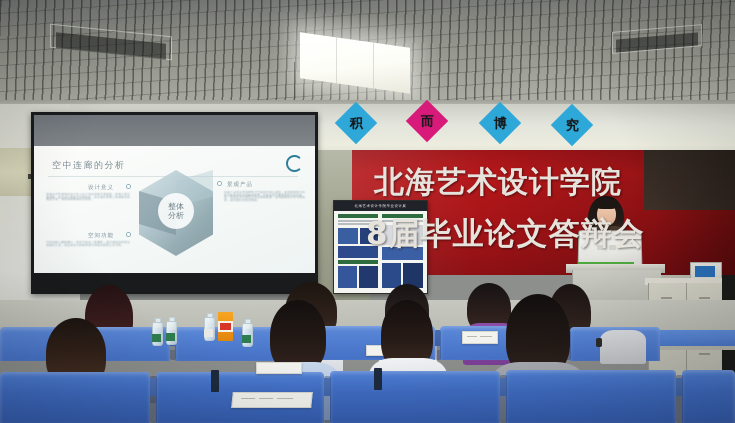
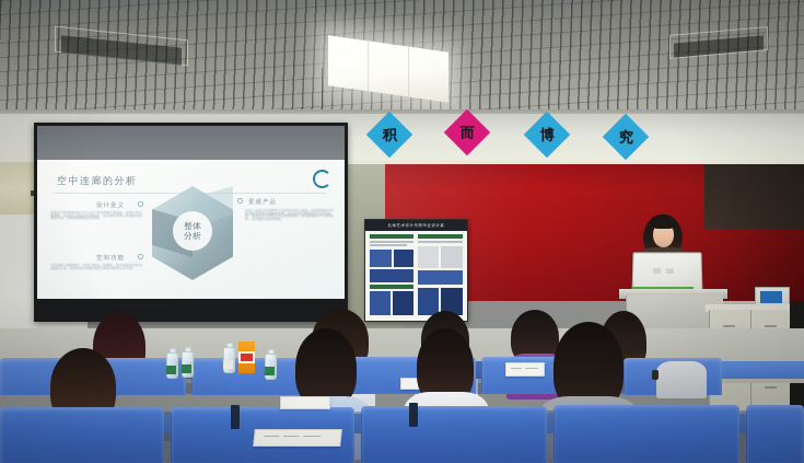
- 北海艺术设计学院
- 8届毕业论文答辩会
